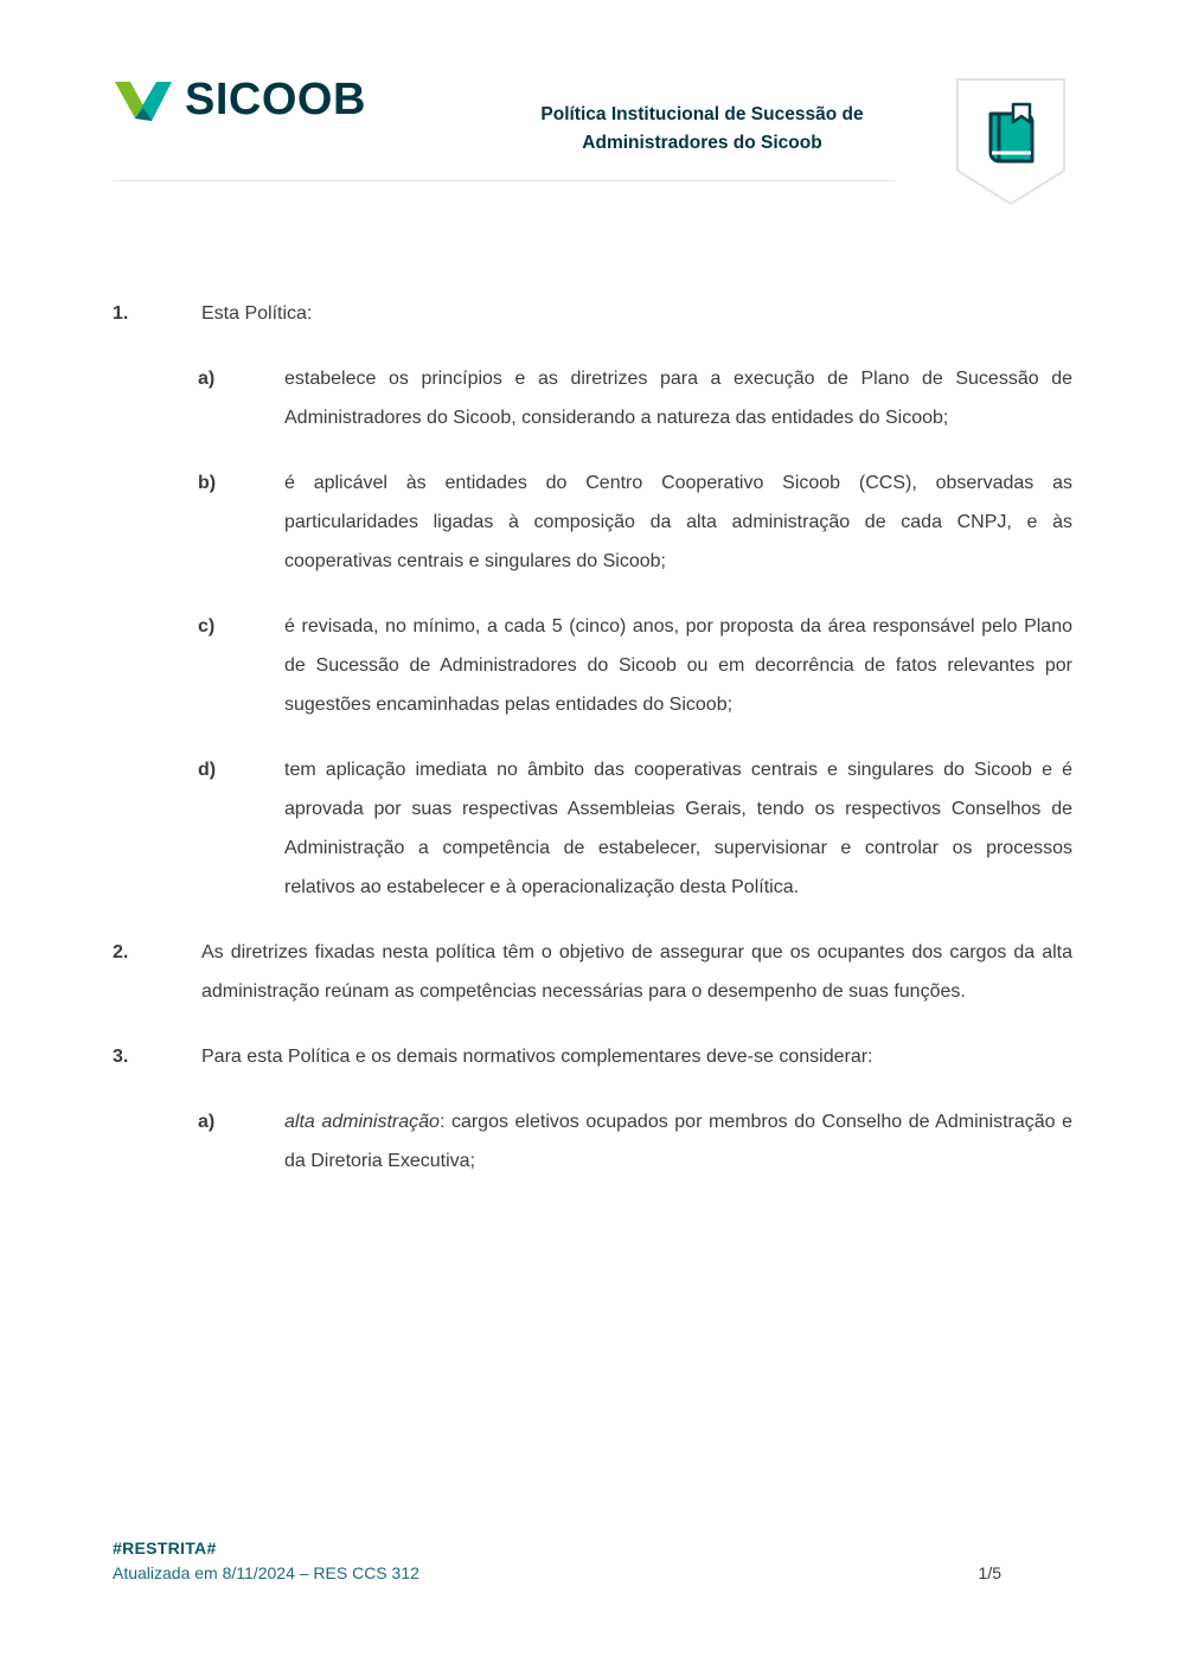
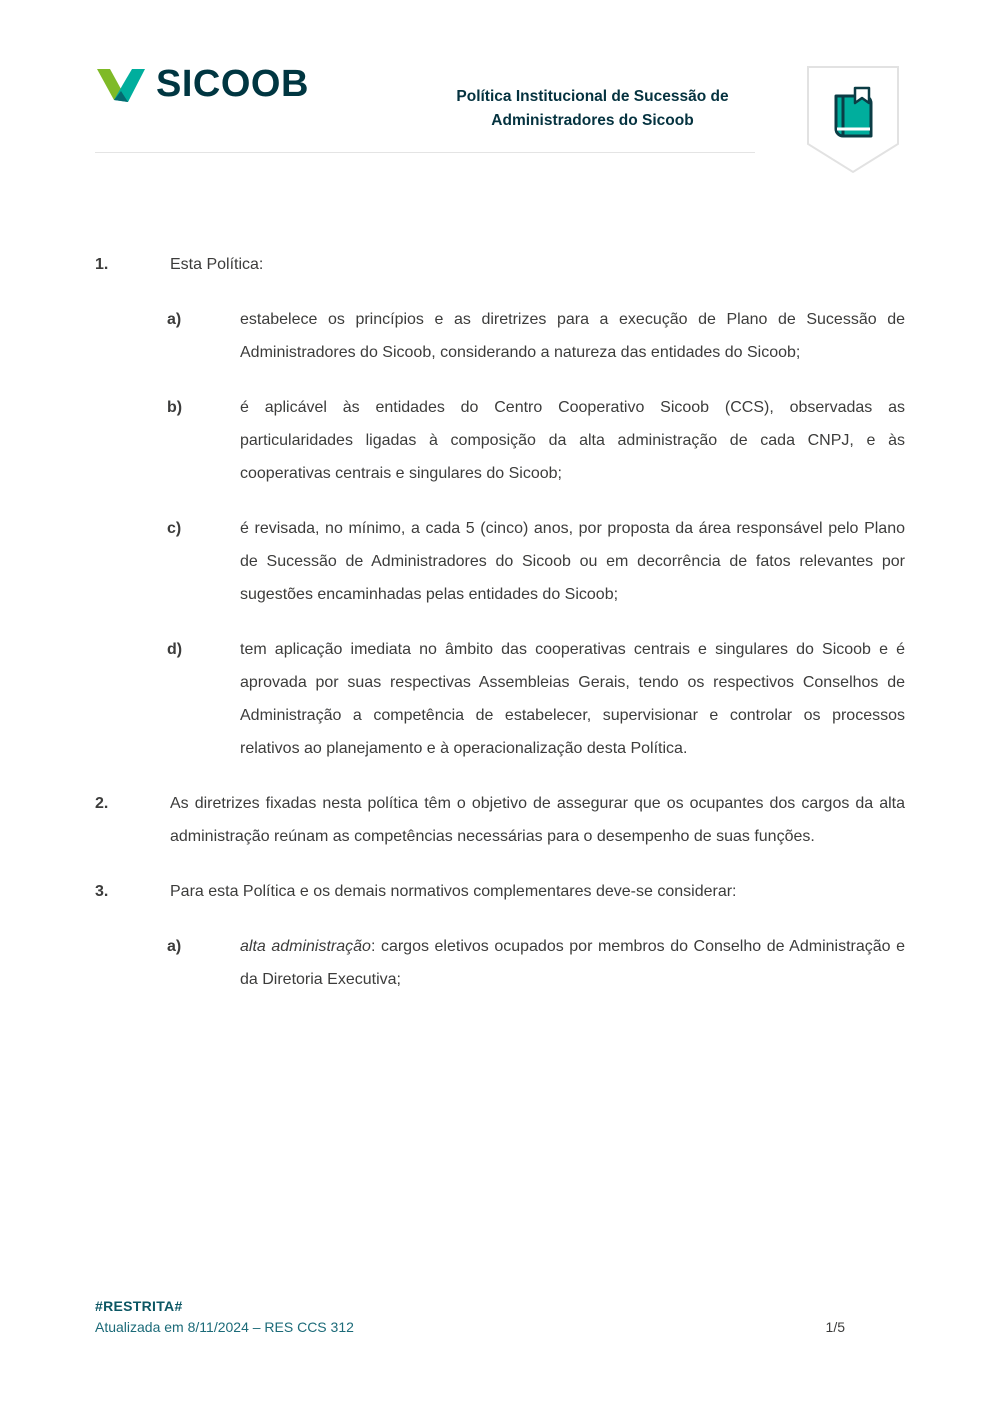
  SICOOB
  Política Institucional de Sucessão de
  Administradores do Sicoob
  1.
  Esta Política:
  a)
  estabelece os princípios e as diretrizes para a execução de Plano de Sucessão de Administradores do Sicoob, considerando a natureza das entidades do Sicoob;
  b)
  é aplicável às entidades do Centro Cooperativo Sicoob (CCS), observadas as particularidades ligadas à composição da alta administração de cada CNPJ, e às cooperativas centrais e singulares do Sicoob;
  c)
  é revisada, no mínimo, a cada 5 (cinco) anos, por proposta da área responsável pelo Plano de Sucessão de Administradores do Sicoob ou em decorrência de fatos relevantes por sugestões encaminhadas pelas entidades do Sicoob;
  d)
- tem aplicação imediata no âmbito das cooperativas centrais e singulares do Sicoob e é aprovada por suas respectivas Assembleias Gerais, tendo os respectivos Conselhos de Administração a competência de estabelecer, supervisionar e controlar os processos relativos ao estabelecer e à operacionalização desta Política.
+ tem aplicação imediata no âmbito das cooperativas centrais e singulares do Sicoob e é aprovada por suas respectivas Assembleias Gerais, tendo os respectivos Conselhos de Administração a competência de estabelecer, supervisionar e controlar os processos relativos ao planejamento e à operacionalização desta Política.
  2.
  As diretrizes fixadas nesta política têm o objetivo de assegurar que os ocupantes dos cargos da alta administração reúnam as competências necessárias para o desempenho de suas funções.
  3.
  Para esta Política e os demais normativos complementares deve-se considerar:
  a)
  alta administração: cargos eletivos ocupados por membros do Conselho de Administração e da Diretoria Executiva;
  #RESTRITA#
  Atualizada em 8/11/2024 – RES CCS 312
  1/5
